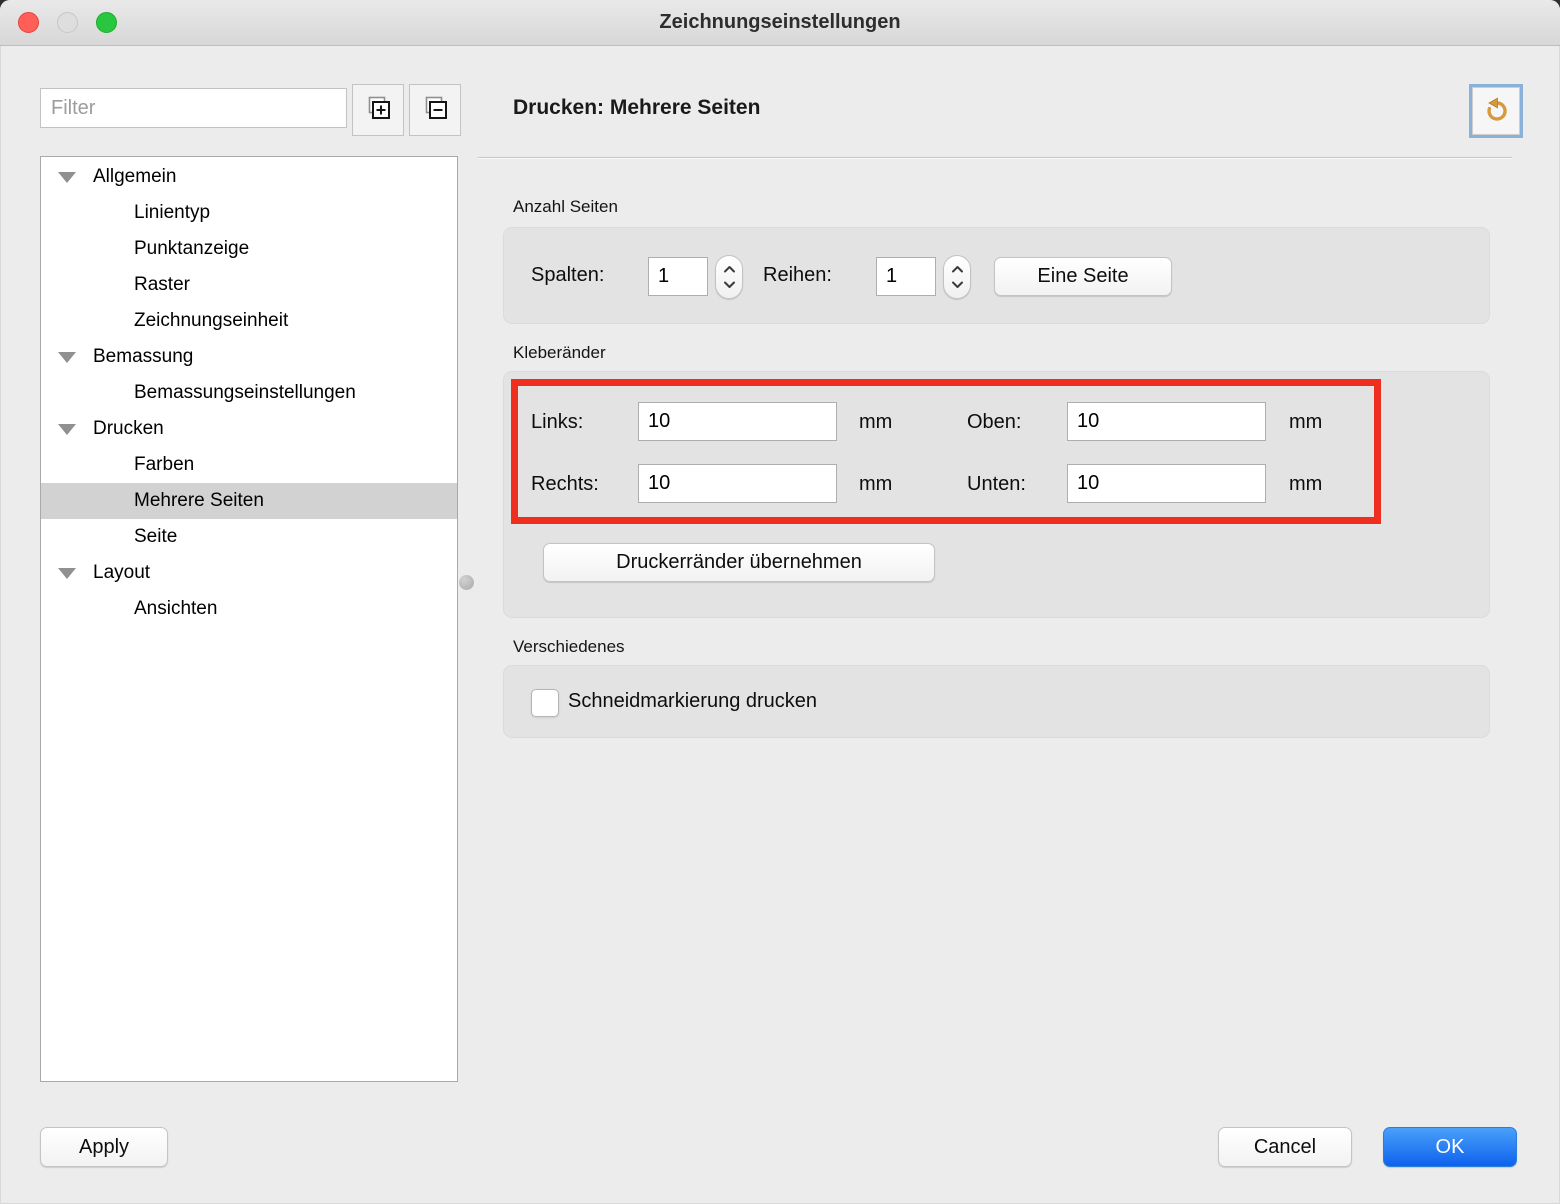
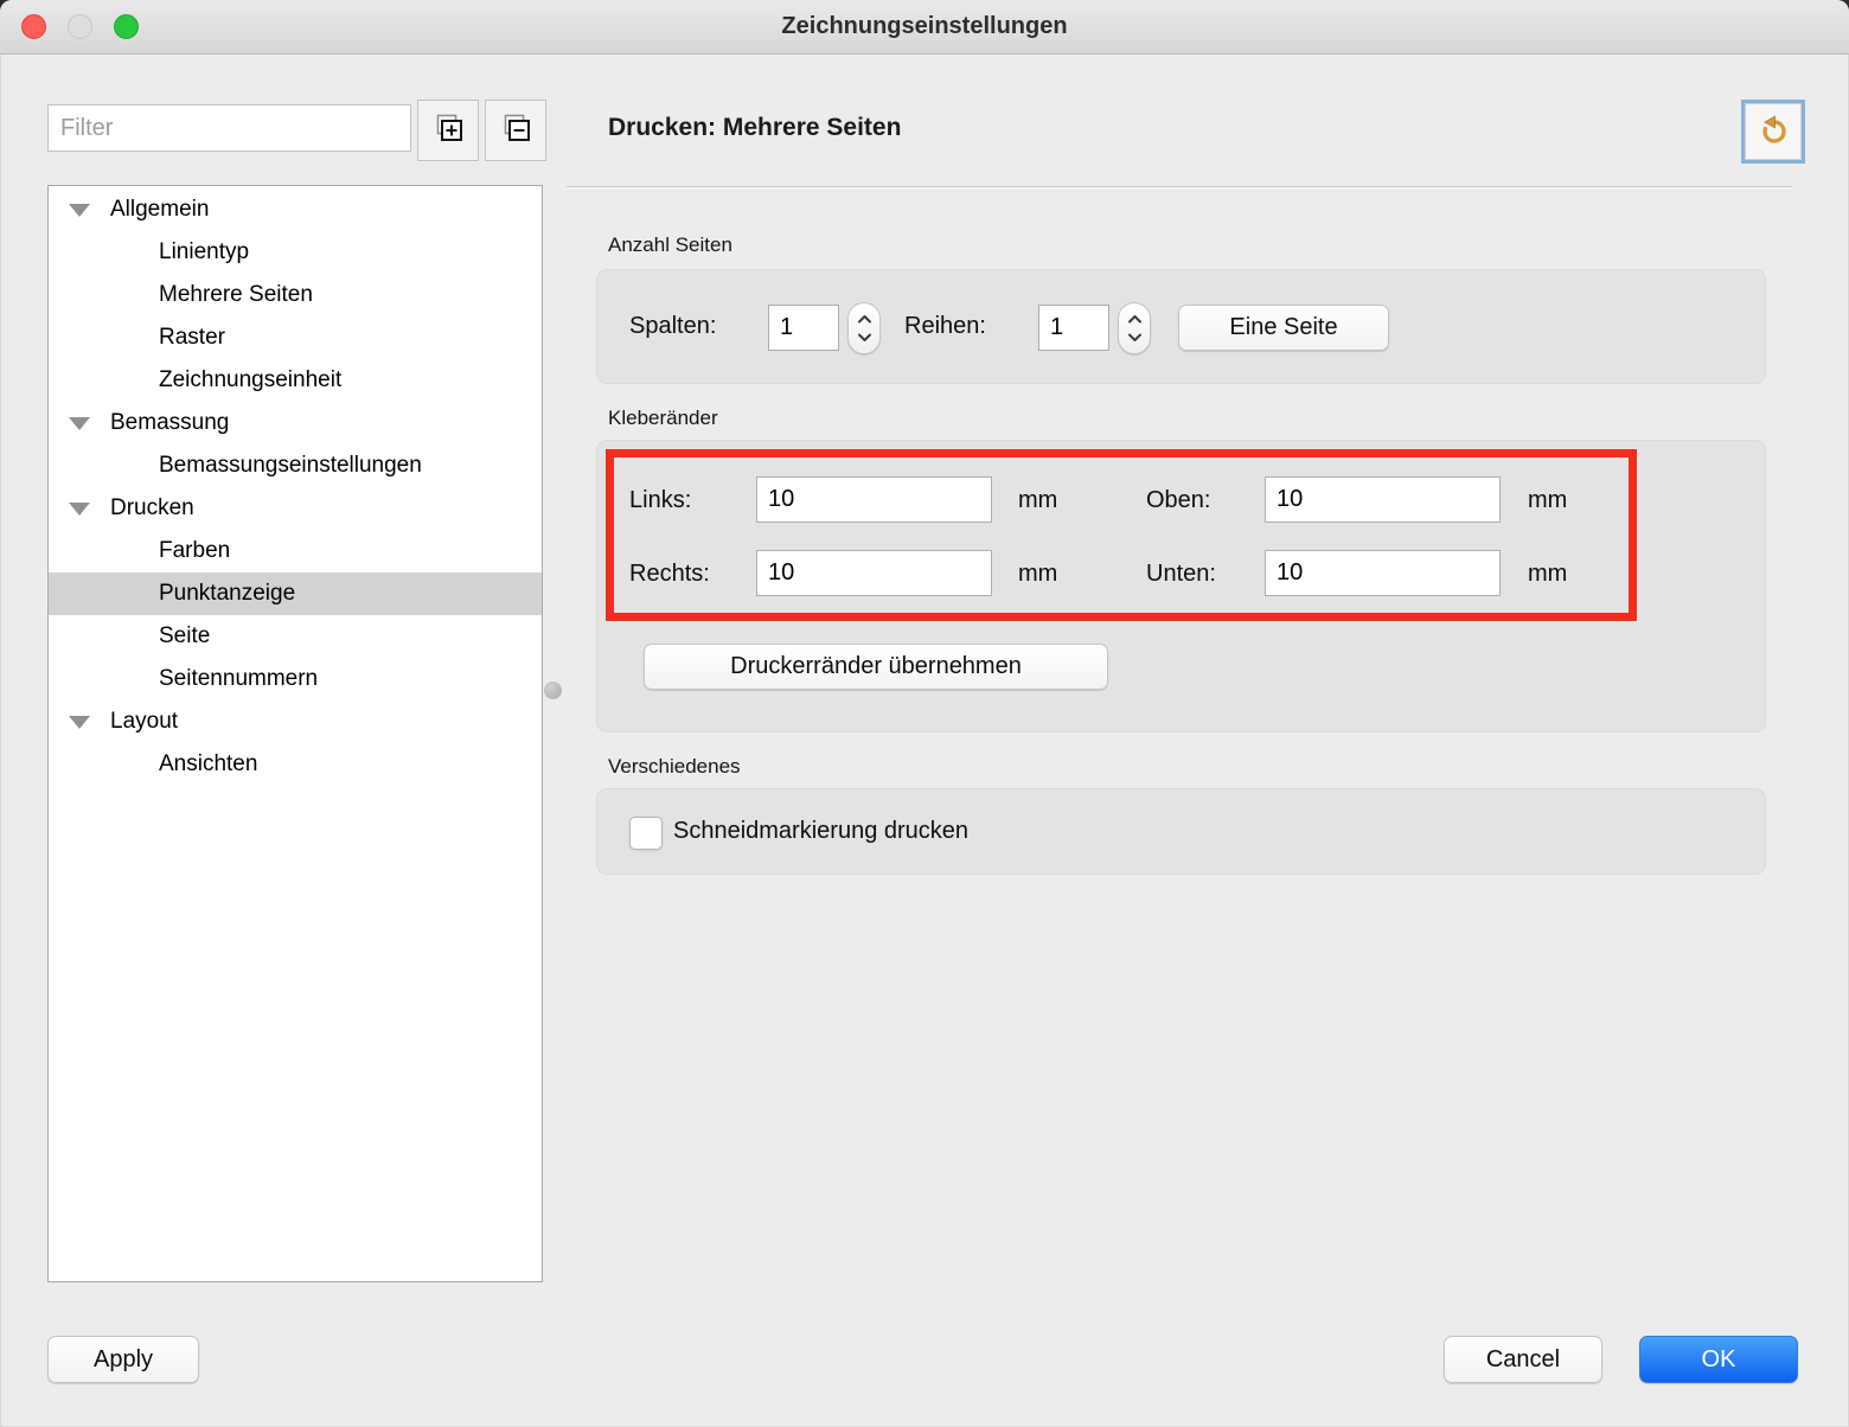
  Zeichnungseinstellungen
  Filter
  Allgemein
  Linientyp
- Punktanzeige
+ Mehrere Seiten
  Raster
  Zeichnungseinheit
  Bemassung
  Bemassungseinstellungen
  Drucken
  Farben
- Mehrere Seiten
+ Punktanzeige
  Seite
+ Seitennummern
  Layout
  Ansichten
  Drucken: Mehrere Seiten
  Anzahl Seiten
  Spalten:
  1
  Reihen:
  1
  Eine Seite
  Kleberänder
  Links:
  10
  mm
  Oben:
  10
  mm
  Rechts:
  10
  mm
  Unten:
  10
  mm
  Druckerränder übernehmen
  Verschiedenes
  Schneidmarkierung drucken
  Apply
  Cancel
  OK
